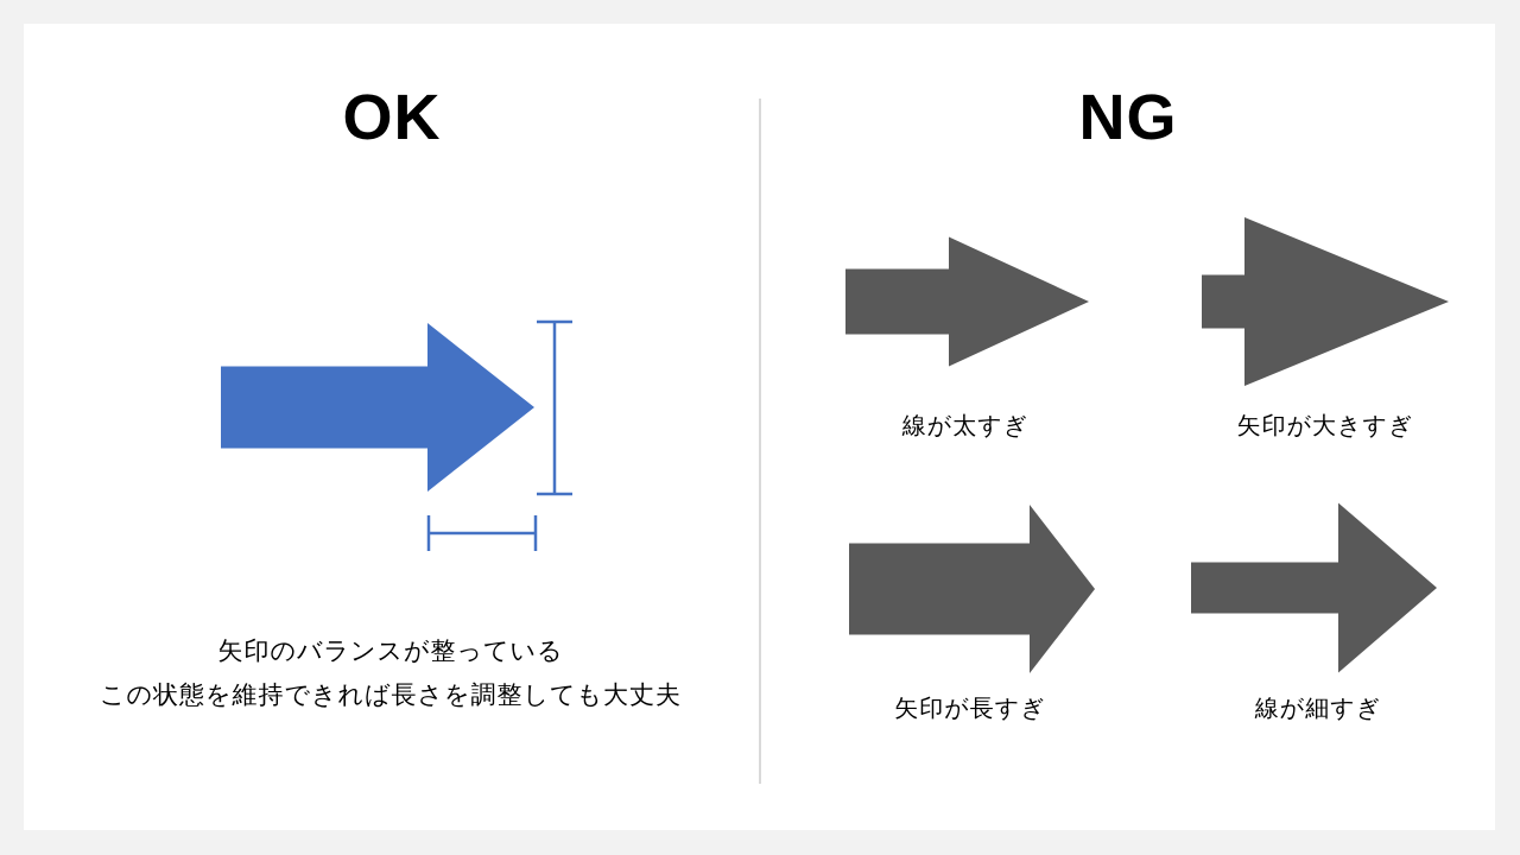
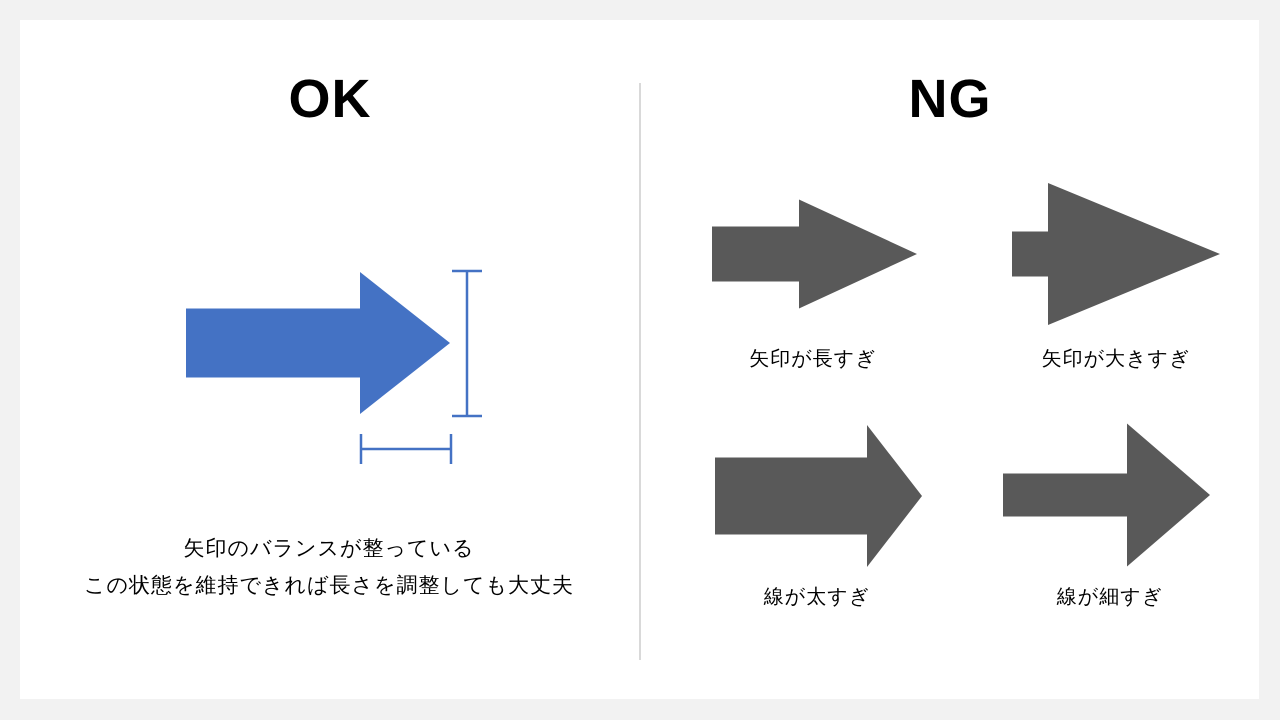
  OK
  NG
  矢印のバランスが整っている
  この状態を維持できれば長さを調整しても大丈夫
- 線が太すぎ
+ 矢印が長すぎ
  矢印が大きすぎ
- 矢印が長すぎ
+ 線が太すぎ
  線が細すぎ
